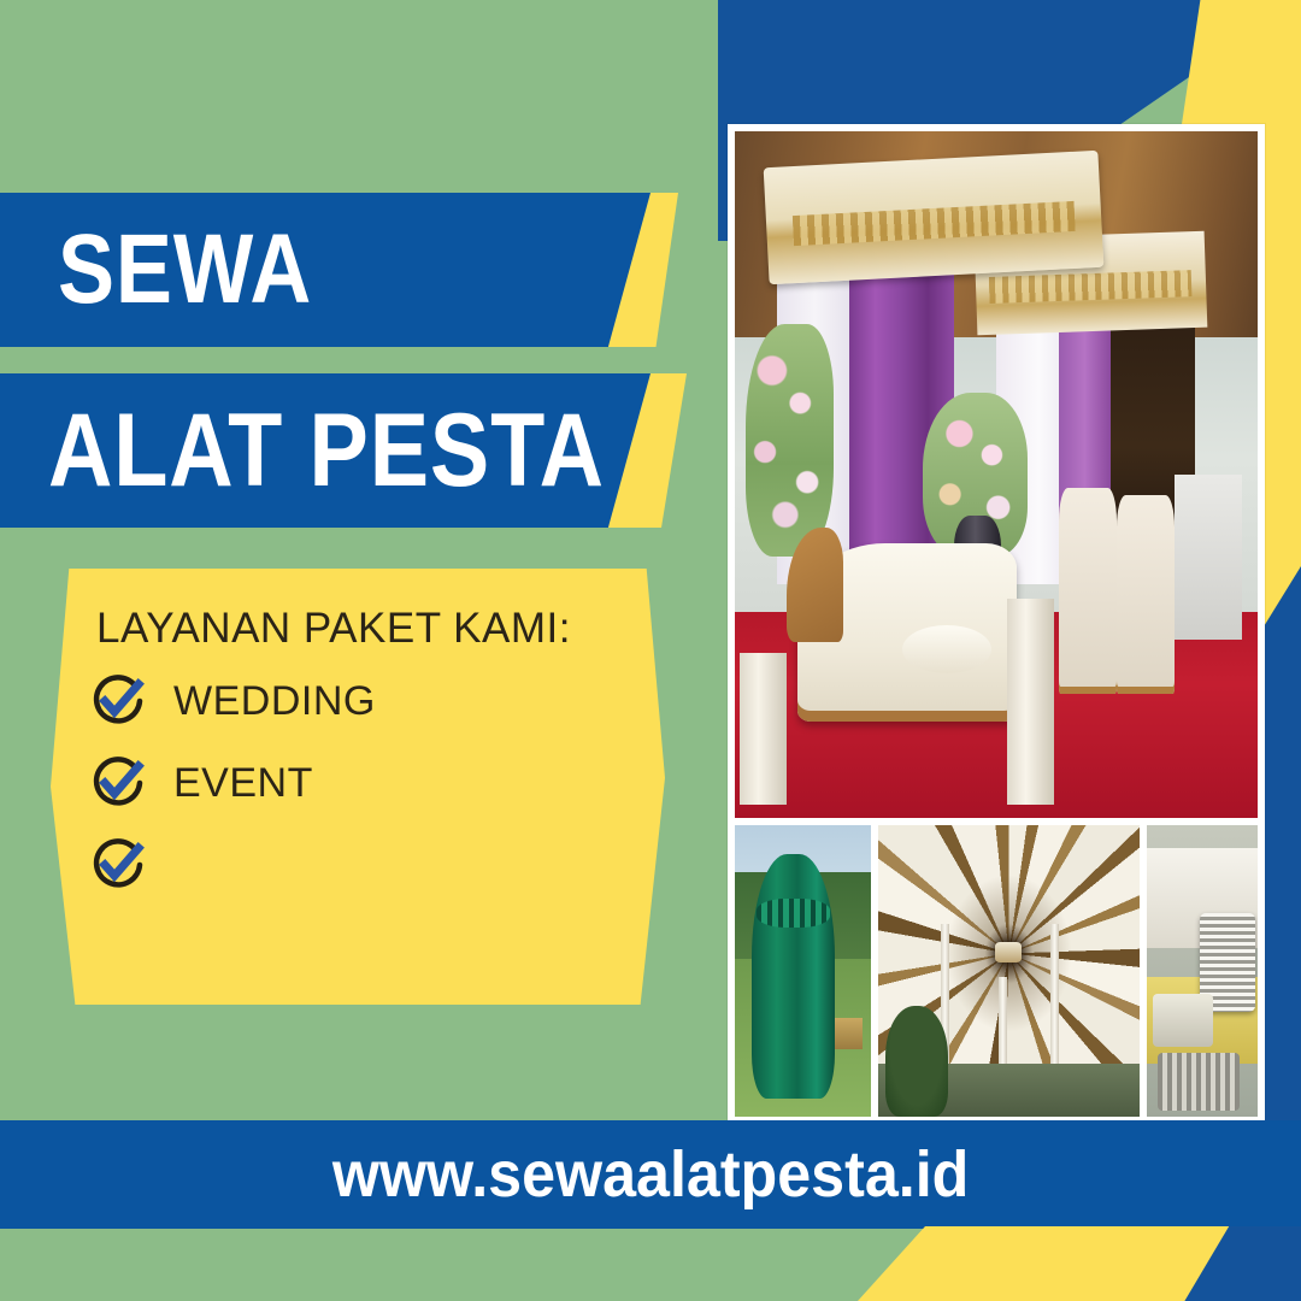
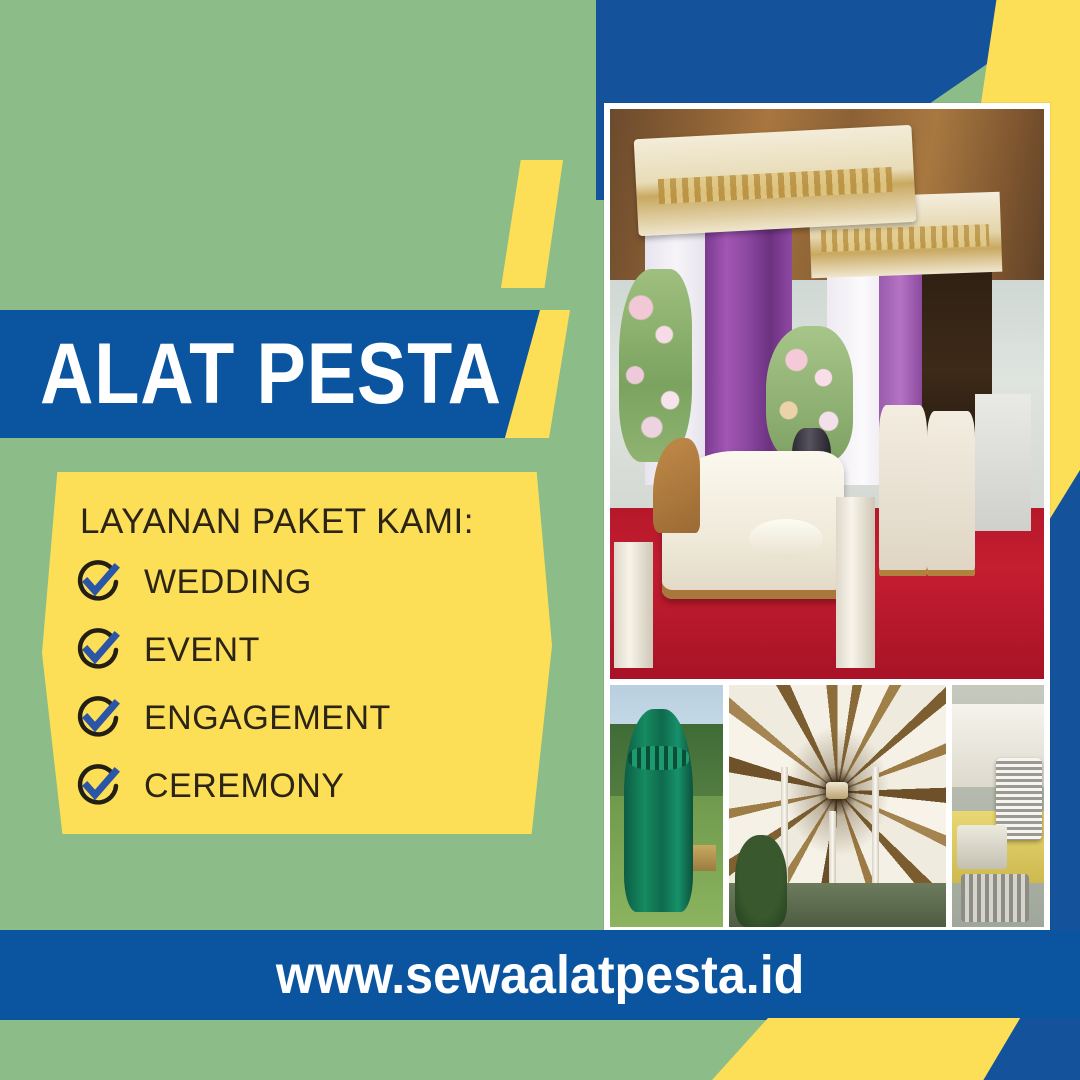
- SEWA
  ALAT PESTA
  LAYANAN PAKET KAMI:
  WEDDING
  EVENT
+ ENGAGEMENT
+ CEREMONY
  www.sewaalatpesta.id
